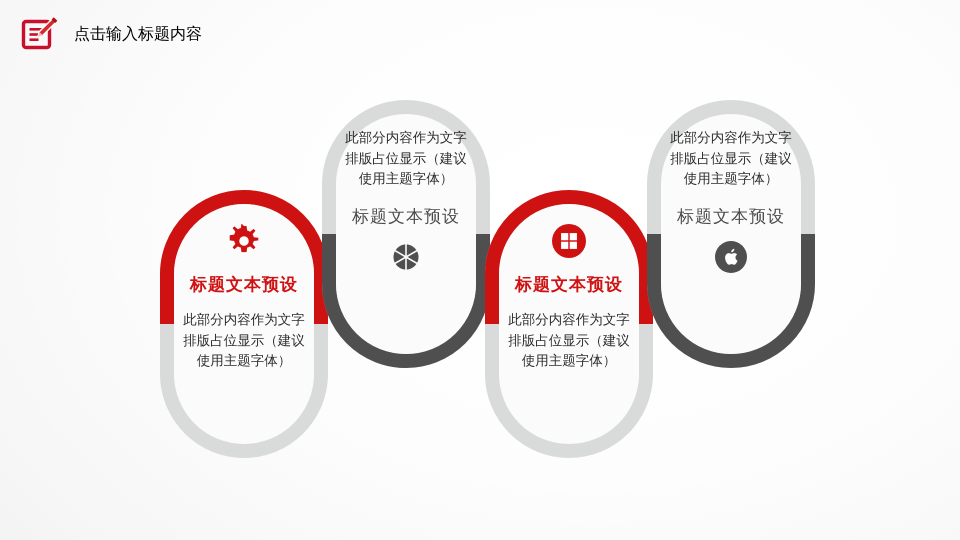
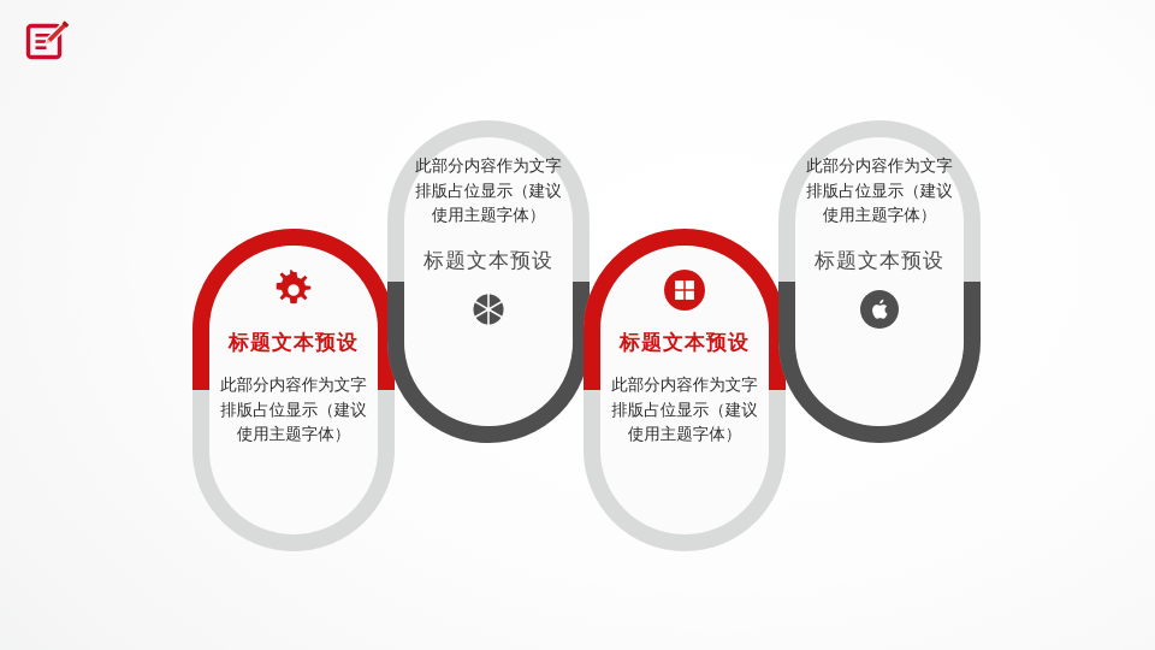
- 点击输入标题内容
  标题文本预设
  此部分内容作为文字排版占位显示（建议使用主题字体）
  此部分内容作为文字排版占位显示（建议使用主题字体）
  标题文本预设
  标题文本预设
  此部分内容作为文字排版占位显示（建议使用主题字体）
  此部分内容作为文字排版占位显示（建议使用主题字体）
  标题文本预设
